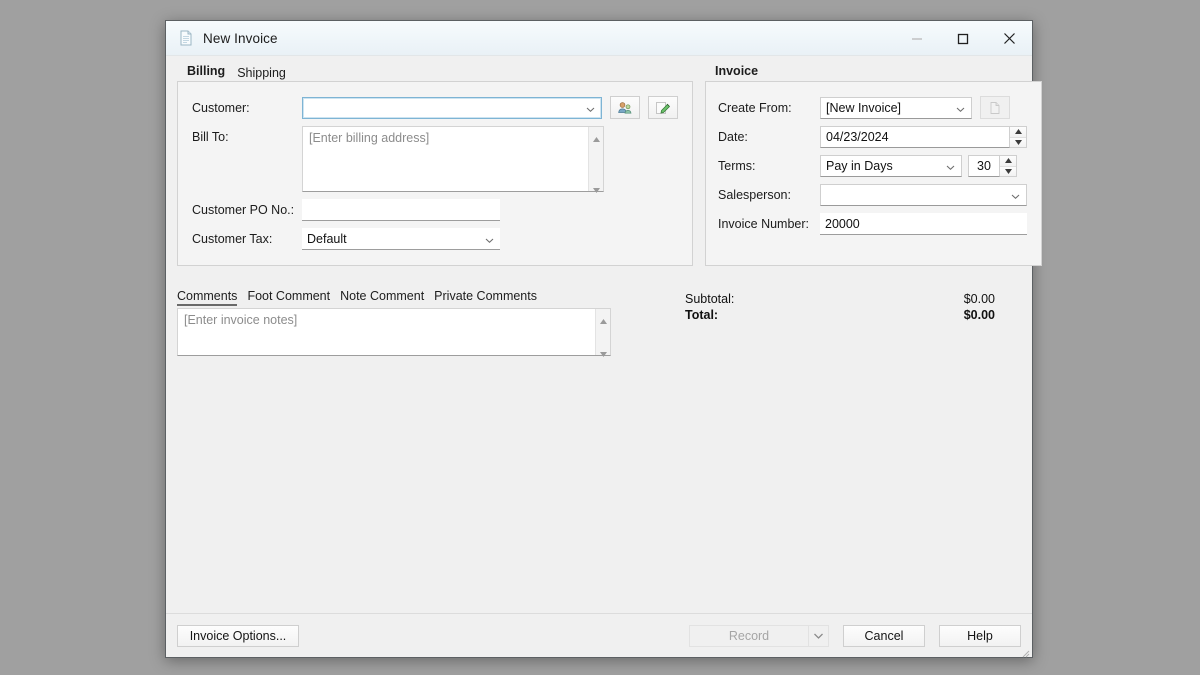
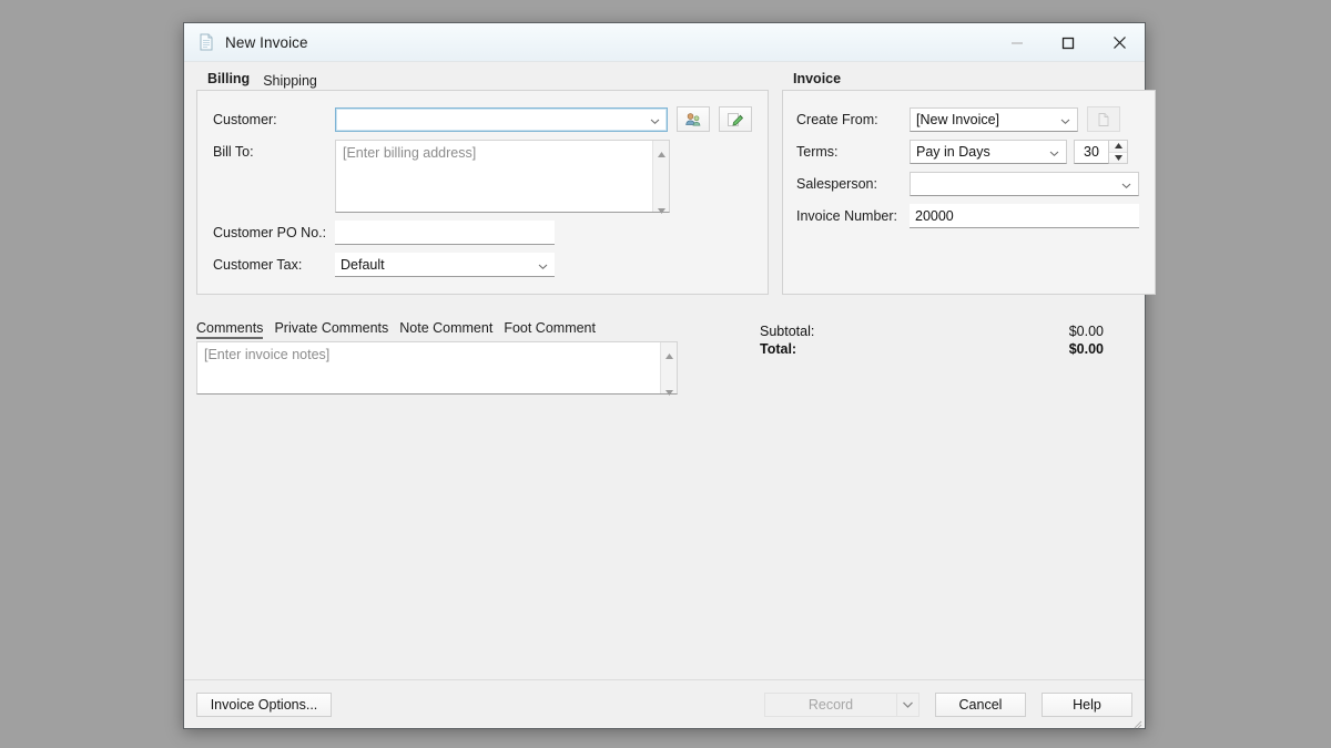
  New Invoice
  Billing
  Shipping
  Customer:
  Bill To:
  [Enter billing address]
  Customer PO No.:
  Customer Tax:
  Default
  Invoice
  Create From:
  [New Invoice]
- Date:
- 04/23/2024
  Terms:
  Pay in Days
  30
  Salesperson:
  Invoice Number:
  20000
  Comments
- Foot Comment
+ Private Comments
  Note Comment
- Private Comments
+ Foot Comment
  [Enter invoice notes]
  Subtotal:
  $0.00
  Total:
  $0.00
  Invoice Options...
  Record
  Cancel
  Help
